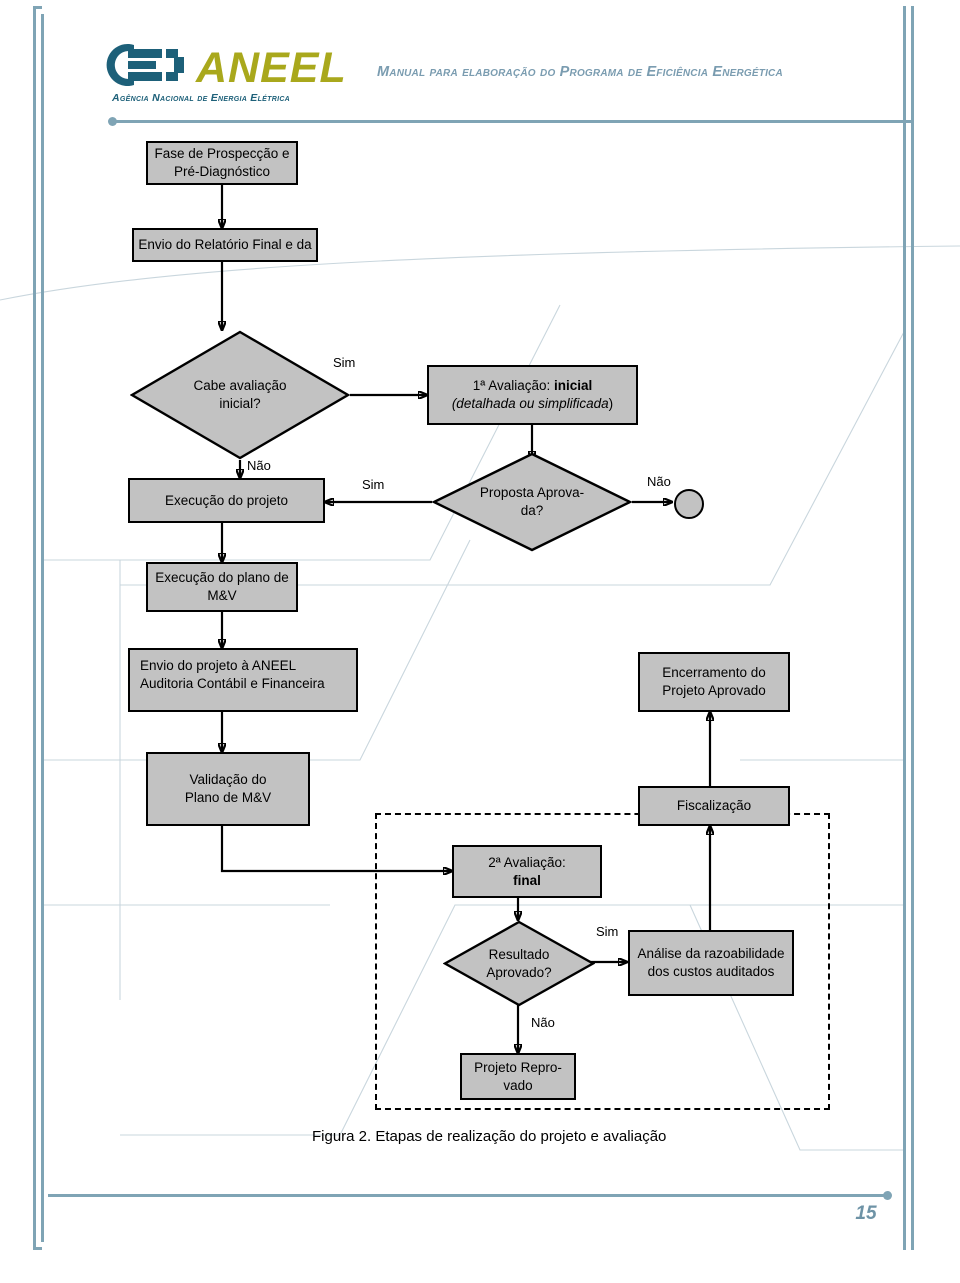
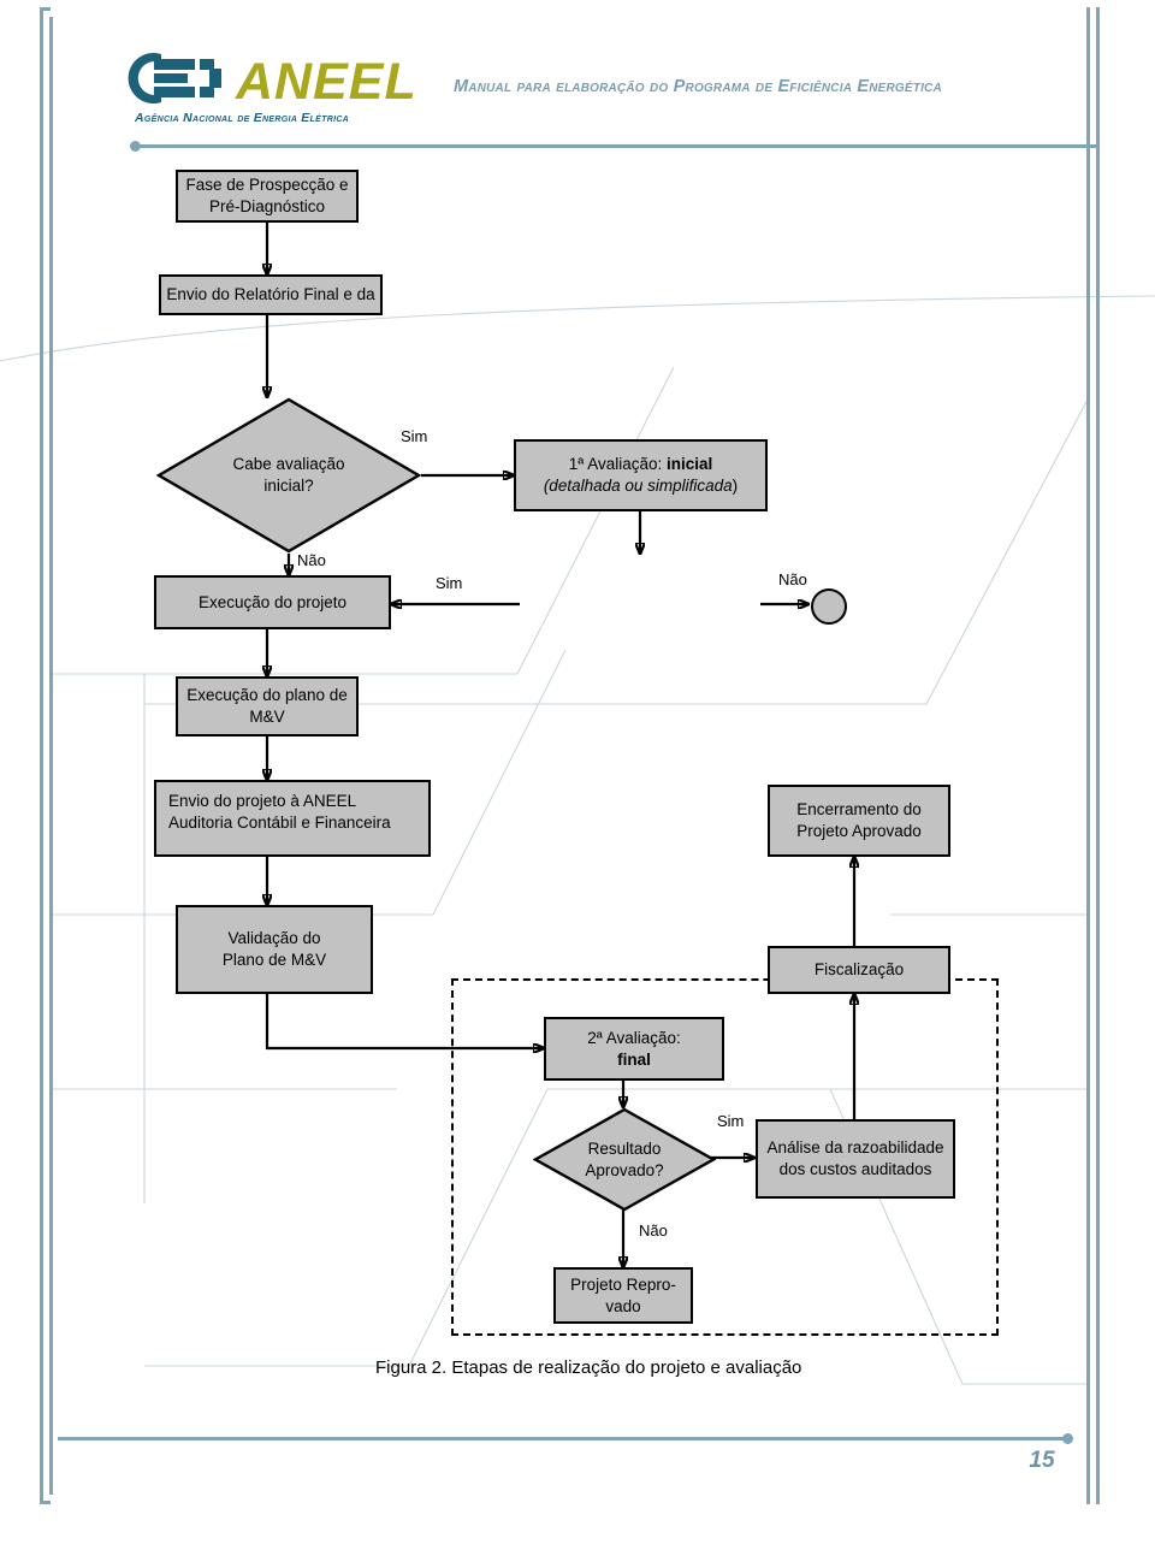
  ANEEL
  Agência Nacional de Energia Elétrica
  Manual para elaboração do Programa de Eficiência Energética
  Fase de Prospecção e
  Pré-Diagnóstico
  Envio do Relatório Final e da
  Cabe avaliação
  inicial?
  1ª Avaliação: inicial
  (detalhada ou simplificada)
  Execução do projeto
- Proposta Aprova-
- da?
  Execução do plano de
  M&V
  Envio do projeto à ANEEL
  Auditoria Contábil e Financeira
  Encerramento do
  Projeto Aprovado
  Validação do
  Plano de M&V
  Fiscalização
  2ª Avaliação:
  final
  Resultado
  Aprovado?
  Análise da razoabilidade
  dos custos auditados
  Projeto Repro-
  vado
  Sim
  Não
  Sim
  Não
  Sim
  Não
  Figura 2. Etapas de realização do projeto e avaliação
  15
